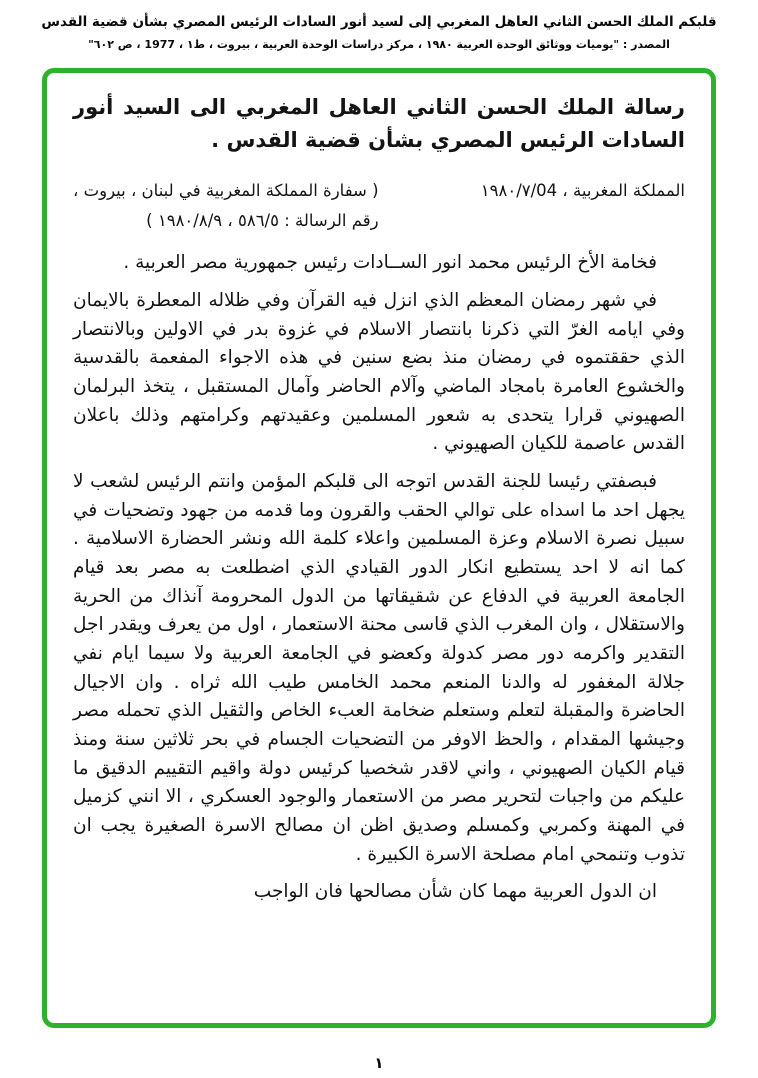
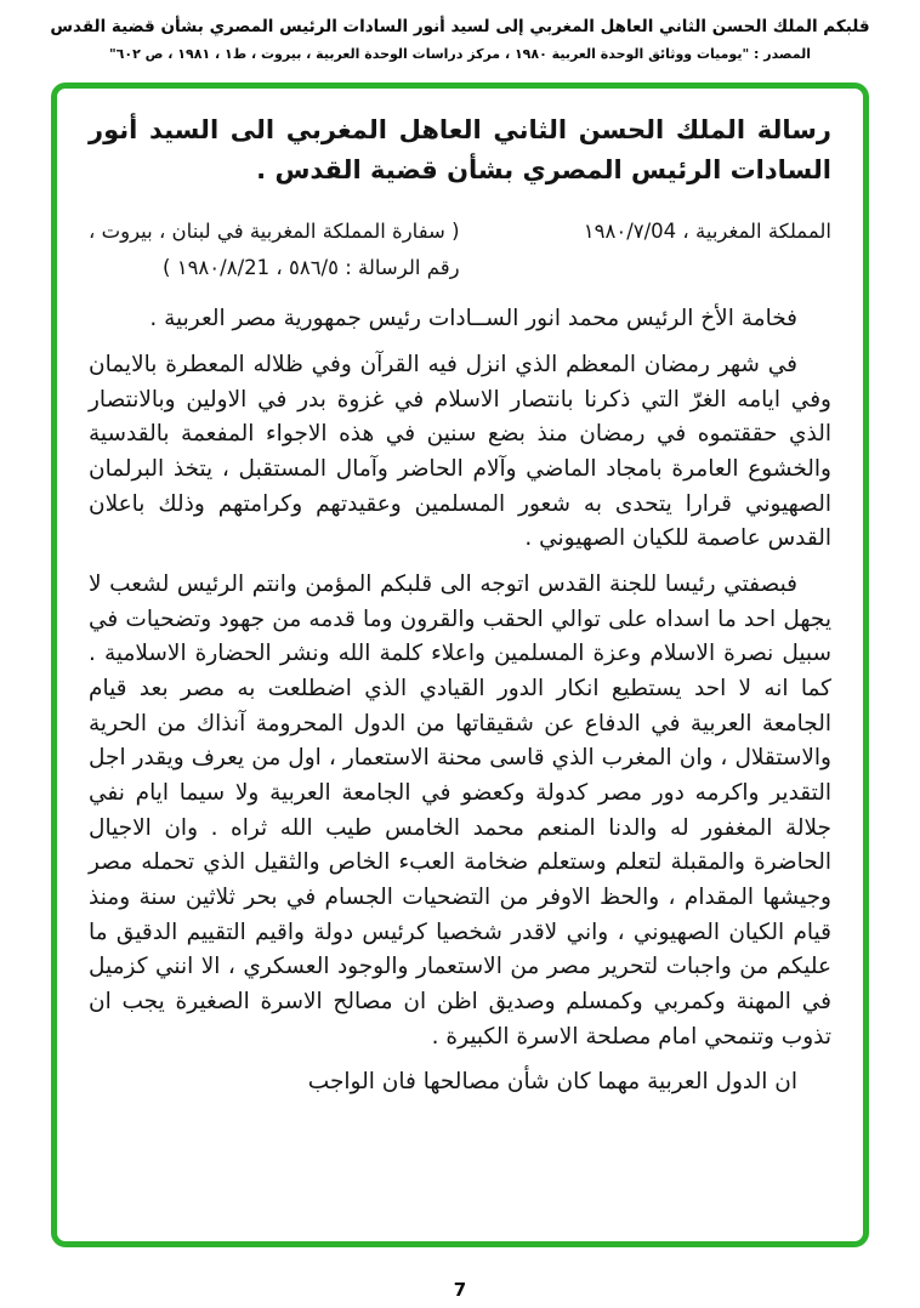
  قلبكم الملك الحسن الثاني العاهل المغربي إلى لسيد أنور السادات الرئيس المصري بشأن قضية القدس
- المصدر : "يوميات ووثائق الوحدة العربية ١٩٨٠ ، مركز دراسات الوحدة العربية ، بيروت ، ط١ ، 1977 ، ص ٦٠٢"
+ المصدر : "يوميات ووثائق الوحدة العربية ١٩٨٠ ، مركز دراسات الوحدة العربية ، بيروت ، ط١ ، ١٩٨١ ، ص ٦٠٢"
  رسالة الملك الحسن الثاني العاهل المغربي الى السيد أنور السادات الرئيس المصري بشأن قضية القدس .
  المملكة المغربية ، ١٩٨٠/٧/04
  ( سفارة المملكة المغربية في لبنان ، بيروت ،
- رقم الرسالة : ٥٨٦/٥ ، ١٩٨٠/٨/٩ )
+ رقم الرسالة : ٥٨٦/٥ ، ١٩٨٠/٨/21 )
  فخامة الأخ الرئيس محمد انور الســادات رئيس جمهورية مصر العربية .
  في شهر رمضان المعظم الذي انزل فيه القرآن وفي ظلاله المعطرة بالايمان وفي ايامه الغرّ التي ذكرنا بانتصار الاسلام في غزوة بدر في الاولين وبالانتصار الذي حققتموه في رمضان منذ بضع سنين في هذه الاجواء المفعمة بالقدسية والخشوع العامرة بامجاد الماضي وآلام الحاضر وآمال المستقبل ، يتخذ البرلمان الصهيوني قرارا يتحدى به شعور المسلمين وعقيدتهم وكرامتهم وذلك باعلان القدس عاصمة للكيان الصهيوني .
  فبصفتي رئيسا للجنة القدس اتوجه الى قلبكم المؤمن وانتم الرئيس لشعب لا يجهل احد ما اسداه على توالي الحقب والقرون وما قدمه من جهود وتضحيات في سبيل نصرة الاسلام وعزة المسلمين واعلاء كلمة الله ونشر الحضارة الاسلامية . كما انه لا احد يستطيع انكار الدور القيادي الذي اضطلعت به مصر بعد قيام الجامعة العربية في الدفاع عن شقيقاتها من الدول المحرومة آنذاك من الحرية والاستقلال ، وان المغرب الذي قاسى محنة الاستعمار ، اول من يعرف ويقدر اجل التقدير واكرمه دور مصر كدولة وكعضو في الجامعة العربية ولا سيما ايام نفي جلالة المغفور له والدنا المنعم محمد الخامس طيب الله ثراه . وان الاجيال الحاضرة والمقبلة لتعلم وستعلم ضخامة العبء الخاص والثقيل الذي تحمله مصر وجيشها المقدام ، والحظ الاوفر من التضحيات الجسام في بحر ثلاثين سنة ومنذ قيام الكيان الصهيوني ، واني لاقدر شخصيا كرئيس دولة واقيم التقييم الدقيق ما عليكم من واجبات لتحرير مصر من الاستعمار والوجود العسكري ، الا انني كزميل في المهنة وكمربي وكمسلم وصديق اظن ان مصالح الاسرة الصغيرة يجب ان تذوب وتنمحي امام مصلحة الاسرة الكبيرة .
  ان الدول العربية مهما كان شأن مصالحها فان الواجب
- ١
+ 7
